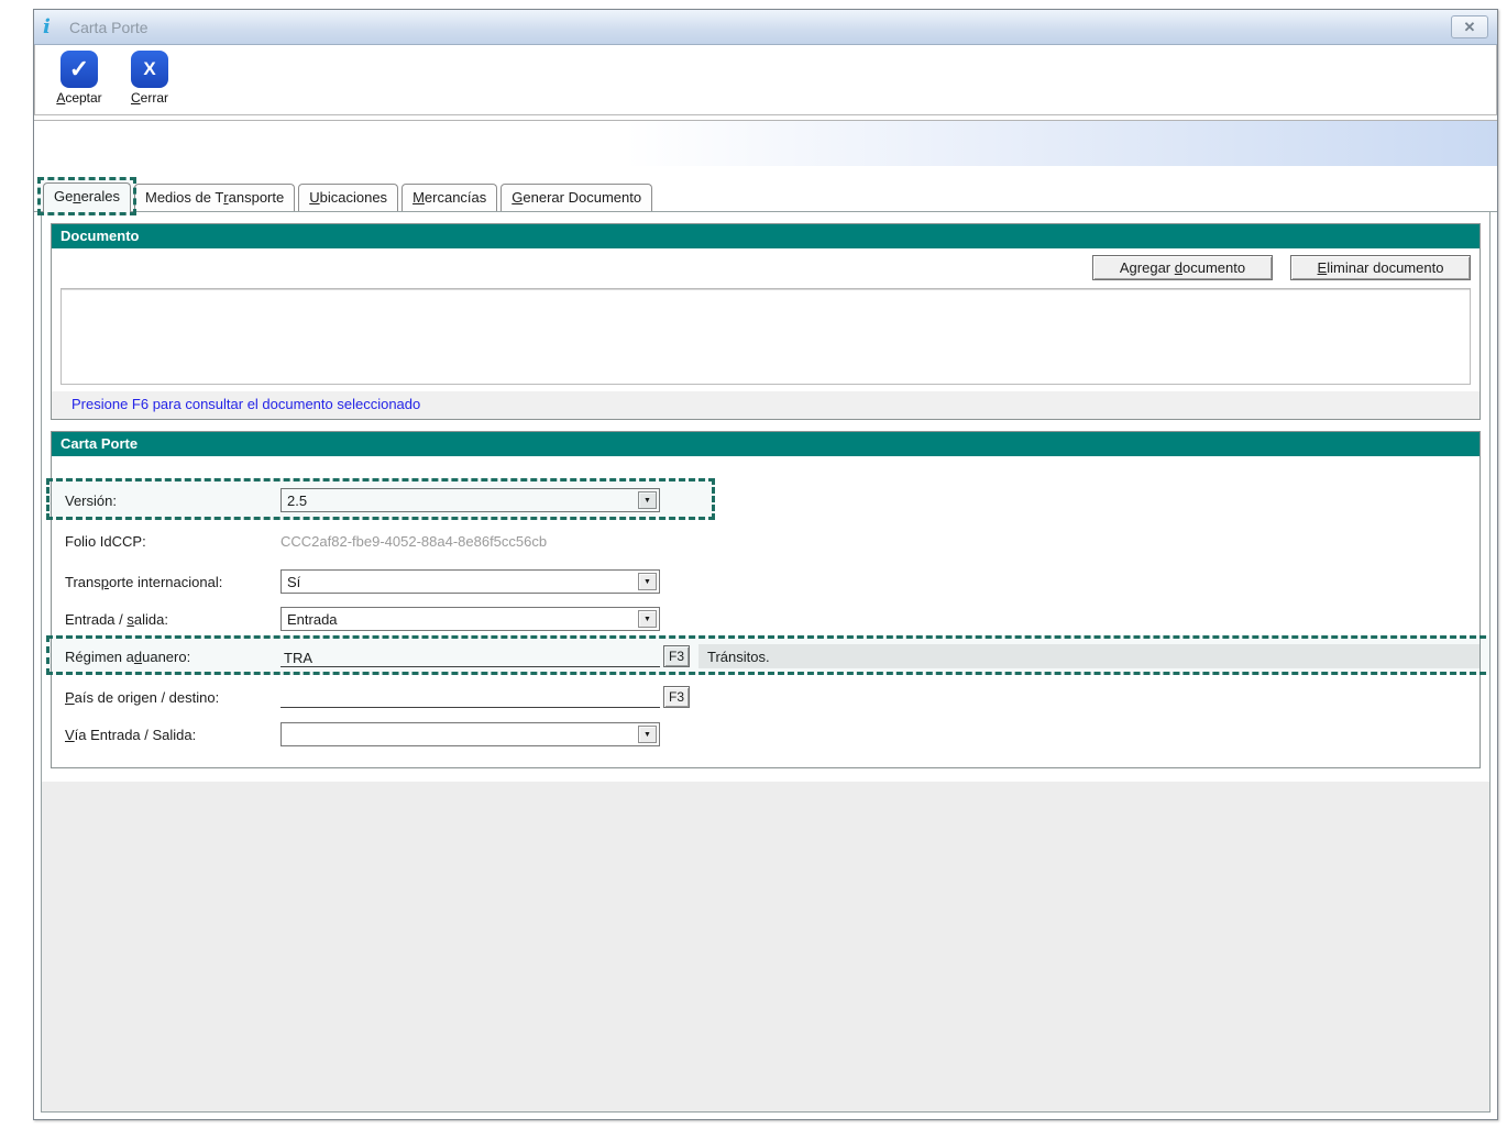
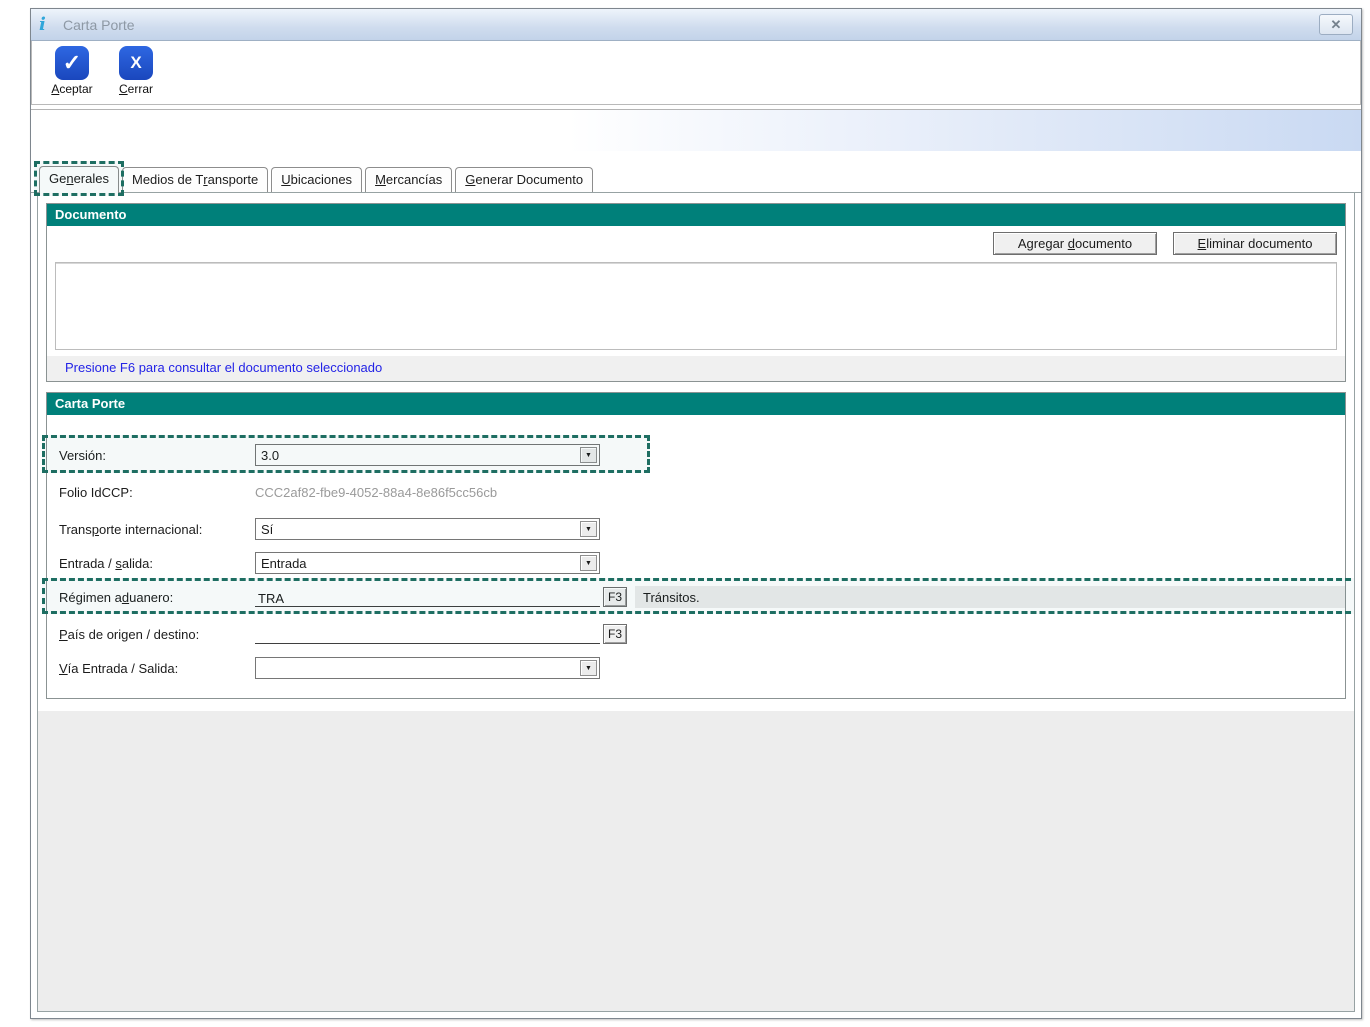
  i
  Carta Porte
  ✕
  ✓
  Aceptar
  X
  Cerrar
  Generales
  Medios de T
  r
  ansporte
  U
  bicaciones
  M
  ercancías
  G
  enerar Documento
  Documento
  Agregar documento
  Eliminar documento
  Presione F6 para consultar el documento seleccionado
  Carta Porte
  Versión:
- 2.5
+ 3.0
  Folio IdCCP:
  CCC2af82-fbe9-4052-88a4-8e86f5cc56cb
  Transporte internacional:
  Sí
  Entrada / salida:
  Entrada
  Régimen aduanero:
  TRA
  F3
  Tránsitos.
  País de origen / destino:
  F3
  Vía Entrada / Salida:
